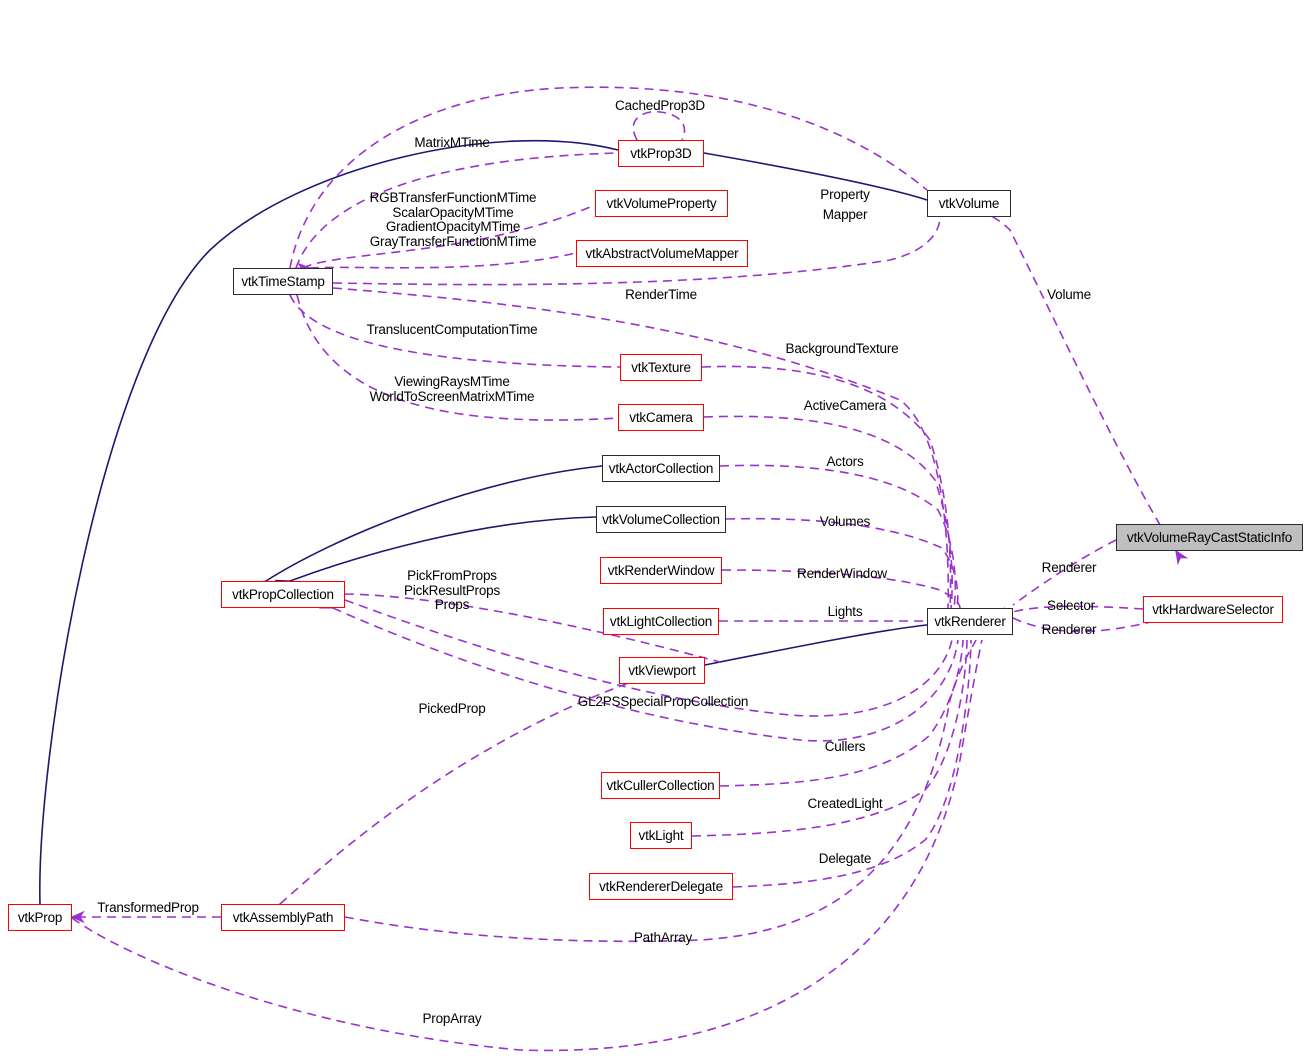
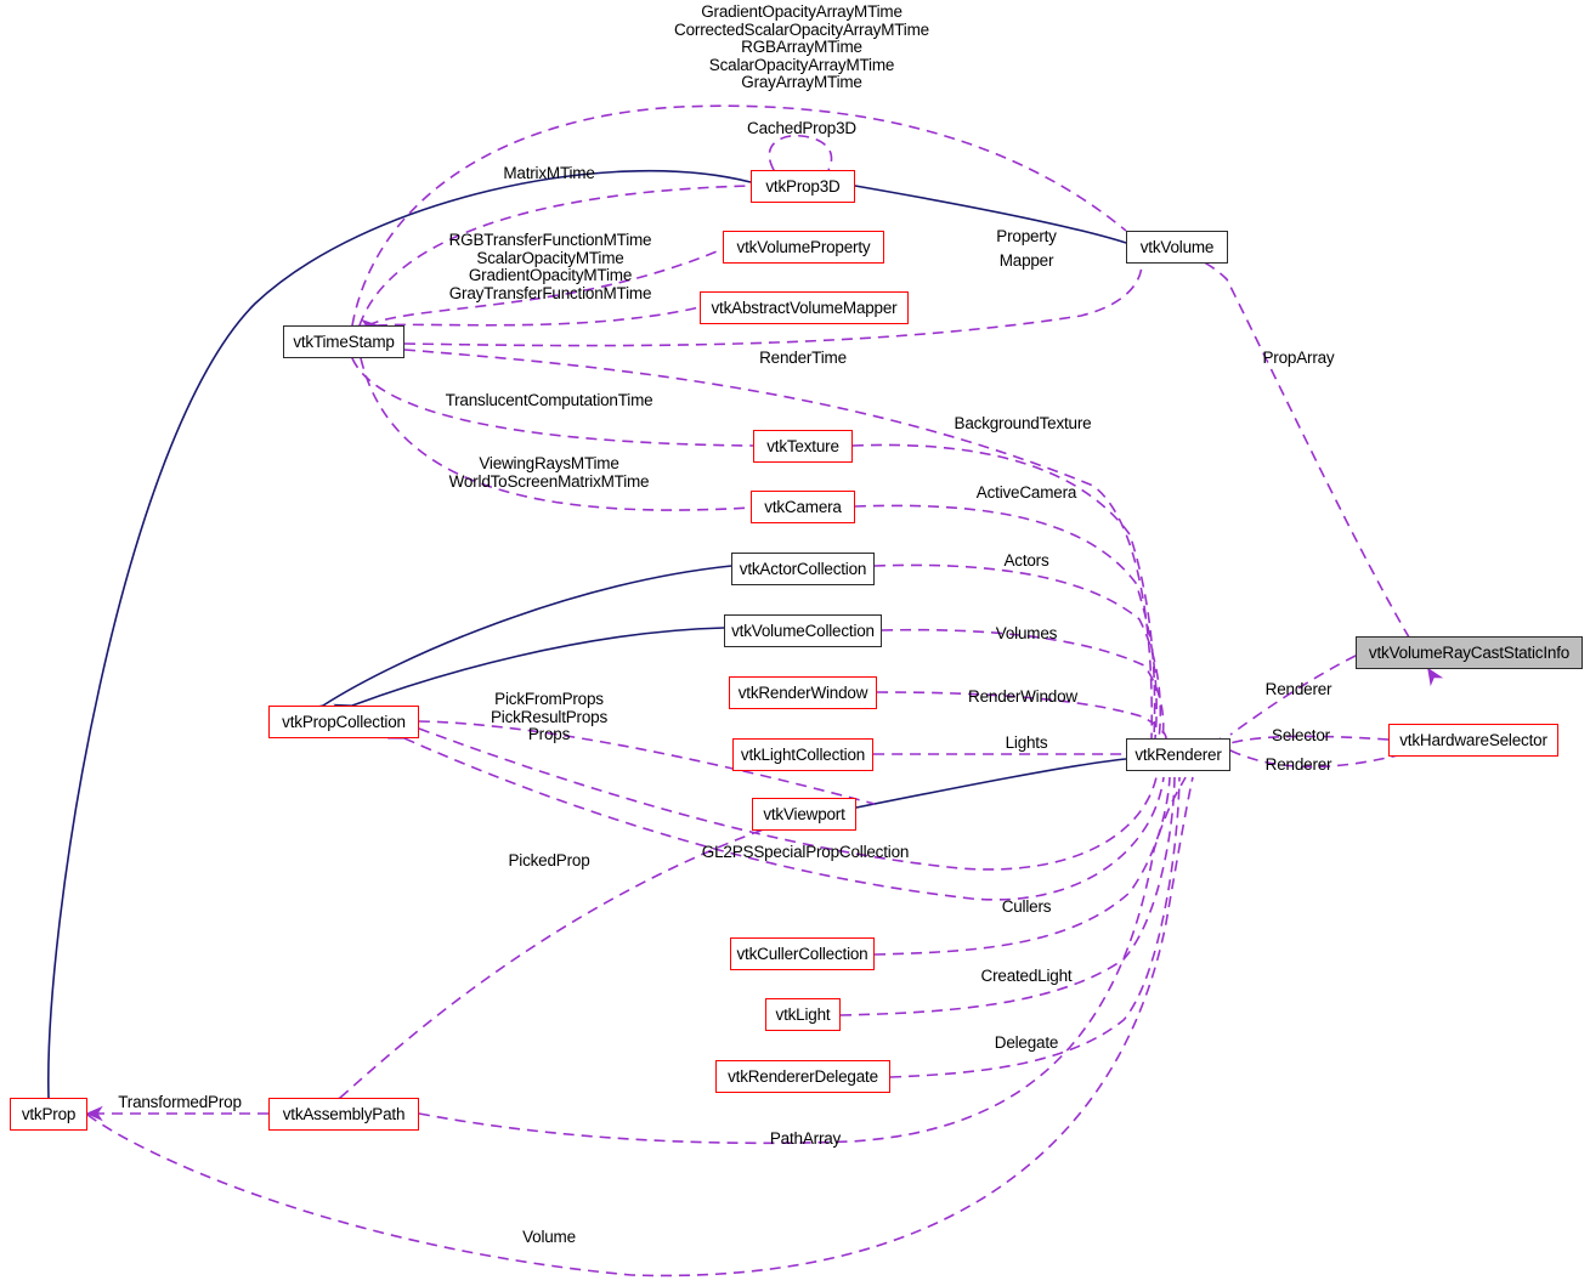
  vtkProp3D
  vtkVolumeProperty
  vtkAbstractVolumeMapper
  vtkVolume
  vtkTimeStamp
  vtkTexture
  vtkCamera
  vtkActorCollection
  vtkVolumeCollection
  vtkRenderWindow
  vtkLightCollection
  vtkViewport
  vtkPropCollection
  vtkCullerCollection
  vtkLight
  vtkRendererDelegate
  vtkRenderer
  vtkProp
  vtkAssemblyPath
  vtkHardwareSelector
  vtkVolumeRayCastStaticInfo
+ GradientOpacityArrayMTime
+ CorrectedScalarOpacityArrayMTime
+ RGBArrayMTime
+ ScalarOpacityArrayMTime
+ GrayArrayMTime
  CachedProp3D
  MatrixMTime
  RGBTransferFunctionMTime
  ScalarOpacityMTime
  GradientOpacityMTime
  GrayTransferFunctionMTime
  Property
  Mapper
  RenderTime
- Volume
+ PropArray
  TranslucentComputationTime
  BackgroundTexture
  ViewingRaysMTime
  WorldToScreenMatrixMTime
  ActiveCamera
  Actors
  Volumes
  PickFromProps
  PickResultProps
  Props
  RenderWindow
  Renderer
  Selector
  Lights
  Renderer
  GL2PSSpecialPropCollection
  PickedProp
  Cullers
  CreatedLight
  Delegate
  TransformedProp
  PathArray
- PropArray
+ Volume
